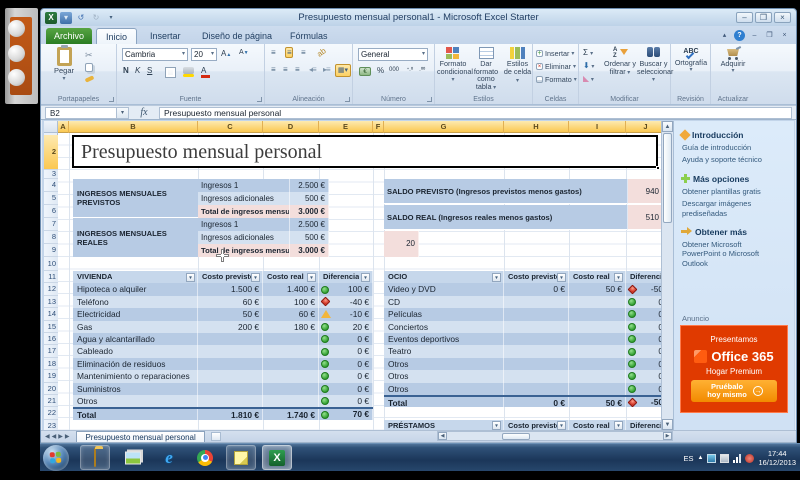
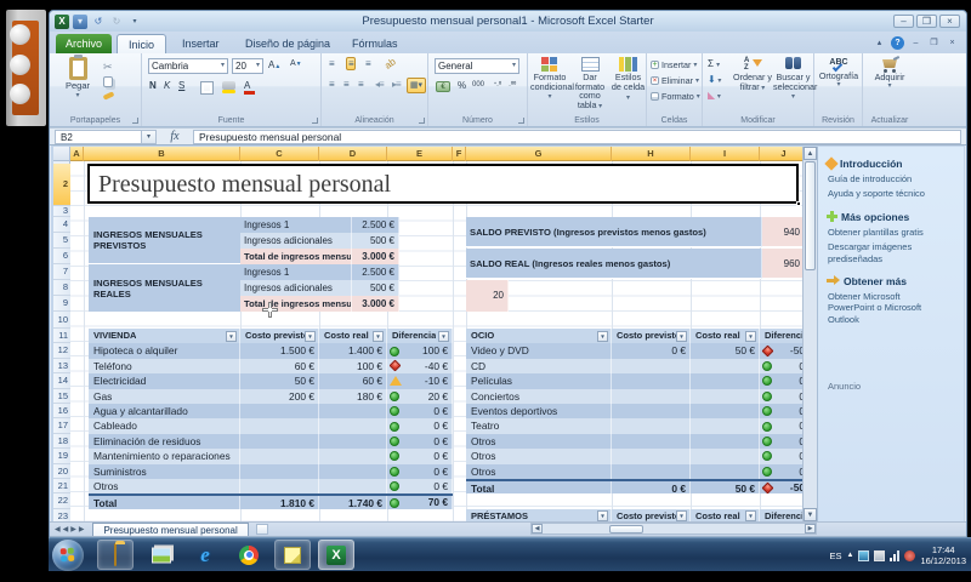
  X
  ▾
  ↻
  Presupuesto mensual personal1 - Microsoft Excel Starter
  –
  ❒
  ×
  Archivo
  Inicio
  Insertar
  Diseño de página
  Fórmulas
  Pegar
  ✂
  Cambria
  20
  N
  K
  S
  A
  ≡
  ≡
  ≡
  ≡
  ≡
  ≡
  ◂≡
  ▸≡
  General
  %
  Formato condicional
  Dar formato como tabla
  Estilos de celda
  Insertar
  Eliminar
  Formato
  Ordenar y filtrar
  Buscar y seleccionar
  Ortografía
  Adquirir
  B2
  fx
  Presupuesto mensual personal
  A
  B
  C
  D
  E
  F
  G
  H
  I
  J
  2
  3
  4
  5
  6
  7
  8
  9
  10
  11
  12
  13
  14
  15
  16
  17
  18
  19
  20
  21
  22
  23
  Presupuesto mensual personal
  INGRESOS MENSUALES PREVISTOS
  INGRESOS MENSUALES REALES
  Ingresos 1
  2.500 €
  Ingresos adicionales
  500 €
  Total de ingresos mensu
  3.000 €
  Ingresos 1
  2.500 €
  Ingresos adicionales
  500 €
  Totale ingresos mensu
  3.000 €
  SALDO PREVISTO (Ingresos previstos menos gastos)
  940
  SALDO REAL (Ingresos reales menos gastos)
- 510
+ 960
  20
  VIVIENDA
  Costo previst
  Costo real
  Diferencia
  Hipoteca o alquiler
  1.500 €
  1.400 €
  100 €
  Teléfono
  60 €
  100 €
  -40 €
  Electricidad
  50 €
  60 €
  -10 €
  Gas
  200 €
  180 €
  20 €
  Agua y alcantarillado
  0 €
  Cableado
  0 €
  Eliminación de residuos
  0 €
  Mantenimiento o reparaciones
  0 €
  Suministros
  0 €
  Otros
  0 €
  Total
  1.810 €
  1.740 €
  70 €
  OCIO
  Costo previst
  Costo real
  Diferenc
  Video y DVD
  0 €
  50 €
  CD
  Películas
  Conciertos
  Eventos deportivos
  Teatro
  Otros
  Otros
  Otros
  Total
  0 €
  50 €
  PRÉSTAMOS
  Costo previst
  Costo real
  Diferenc
  Introducción
  Guía de introducción
  Ayuda y soporte técnico
  Más opciones
  Obtener plantillas gratis
  Descargar imágenes prediseñadas
  Obtener más
  Obtener Microsoft PowerPoint o Microsoft Outlook
  Anuncio
- Presentamos
- Office 365
- Hogar Premium
- Pruébalo hoy mismo
  Presupuesto mensual personal
  e
  X
  ES
  17:44
  16/12/2013
